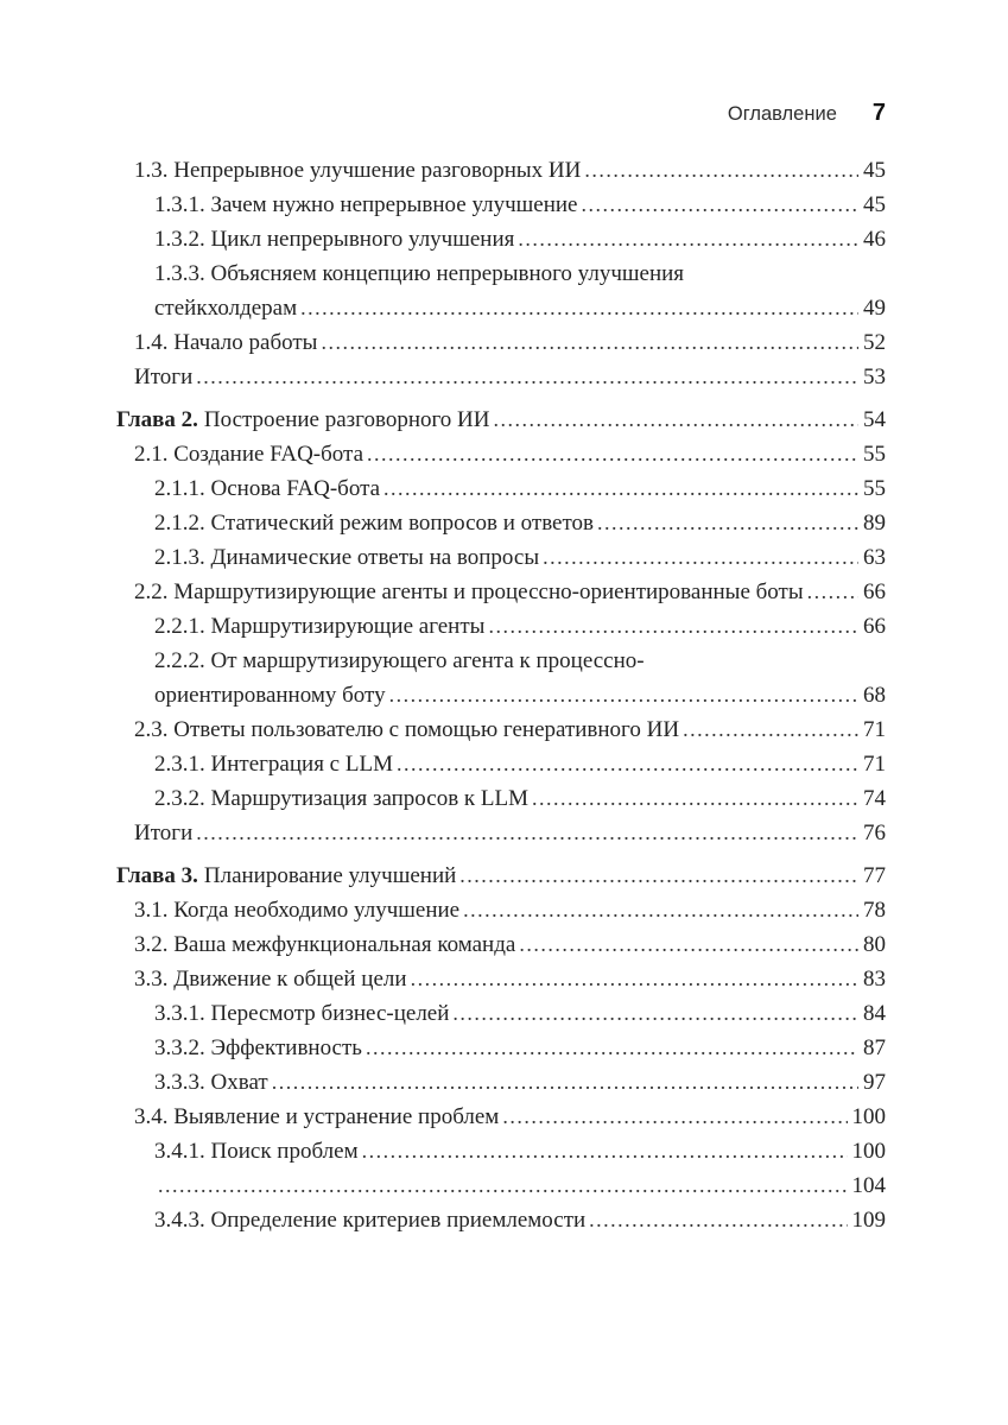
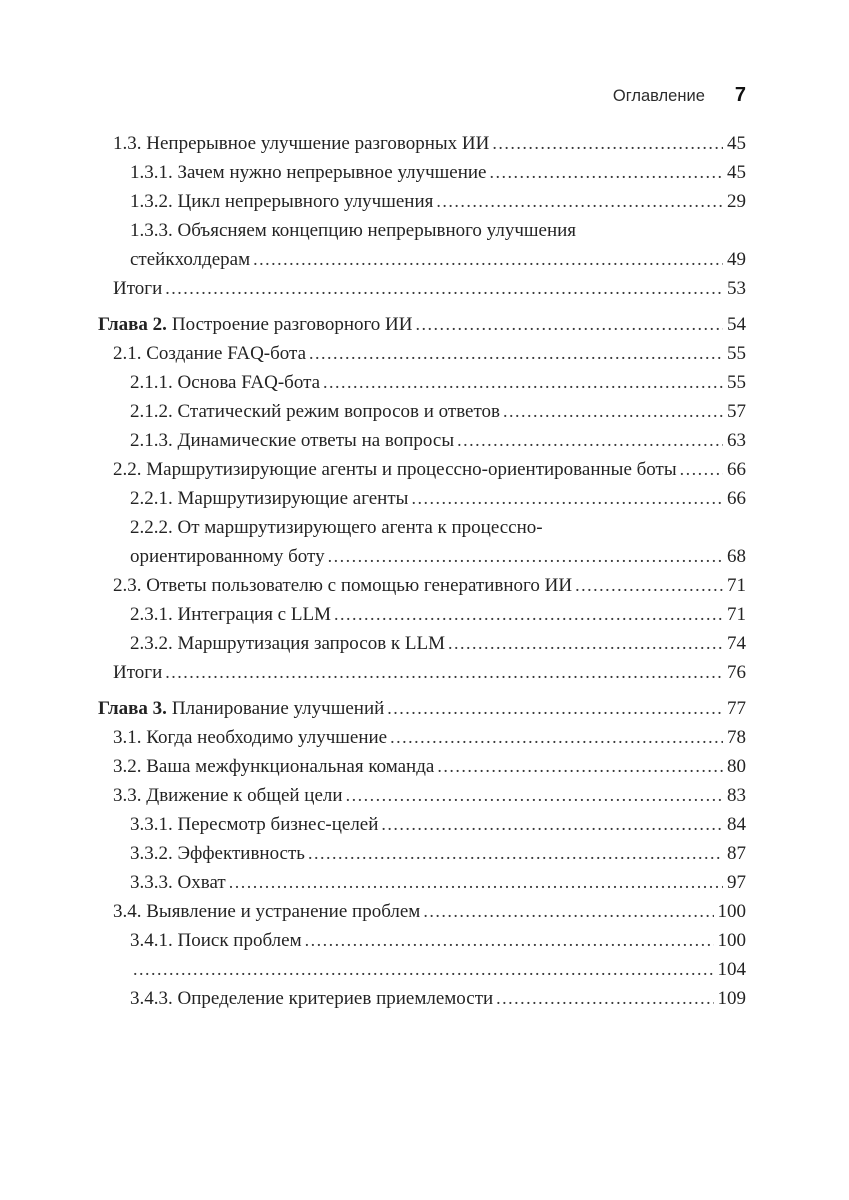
  Оглавление
  7
  1.3. Непрерывное улучшение разговорных ИИ
  45
  1.3.1. Зачем нужно непрерывное улучшение
  45
  1.3.2. Цикл непрерывного улучшения
- 46
+ 29
  1.3.3. Объясняем концепцию непрерывного улучшения
  стейкхолдерам
  49
- 1.4. Начало работы
- 52
  Итоги
  53
  Глава 2.
  Построение разговорного ИИ
  54
  2.1. Создание FAQ-бота
  55
  2.1.1. Основа FAQ-бота
  55
  2.1.2. Статический режим вопросов и ответов
- 89
+ 57
  2.1.3. Динамические ответы на вопросы
  63
  2.2. Маршрутизирующие агенты и процессно-ориентированные боты
  66
  2.2.1. Маршрутизирующие агенты
  66
  2.2.2. От маршрутизирующего агента к процессно-
  ориентированному боту
  68
  2.3. Ответы пользователю с помощью генеративного ИИ
  71
  2.3.1. Интеграция с LLM
  71
  2.3.2. Маршрутизация запросов к LLM
  74
  Итоги
  76
  Глава 3.
  Планирование улучшений
  77
  3.1. Когда необходимо улучшение
  78
  3.2. Ваша межфункциональная команда
  80
  3.3. Движение к общей цели
  83
  3.3.1. Пересмотр бизнес-целей
  84
  3.3.2. Эффективность
  87
  3.3.3. Охват
  97
  3.4. Выявление и устранение проблем
  100
  3.4.1. Поиск проблем
  100
  104
  3.4.3. Определение критериев приемлемости
  109
